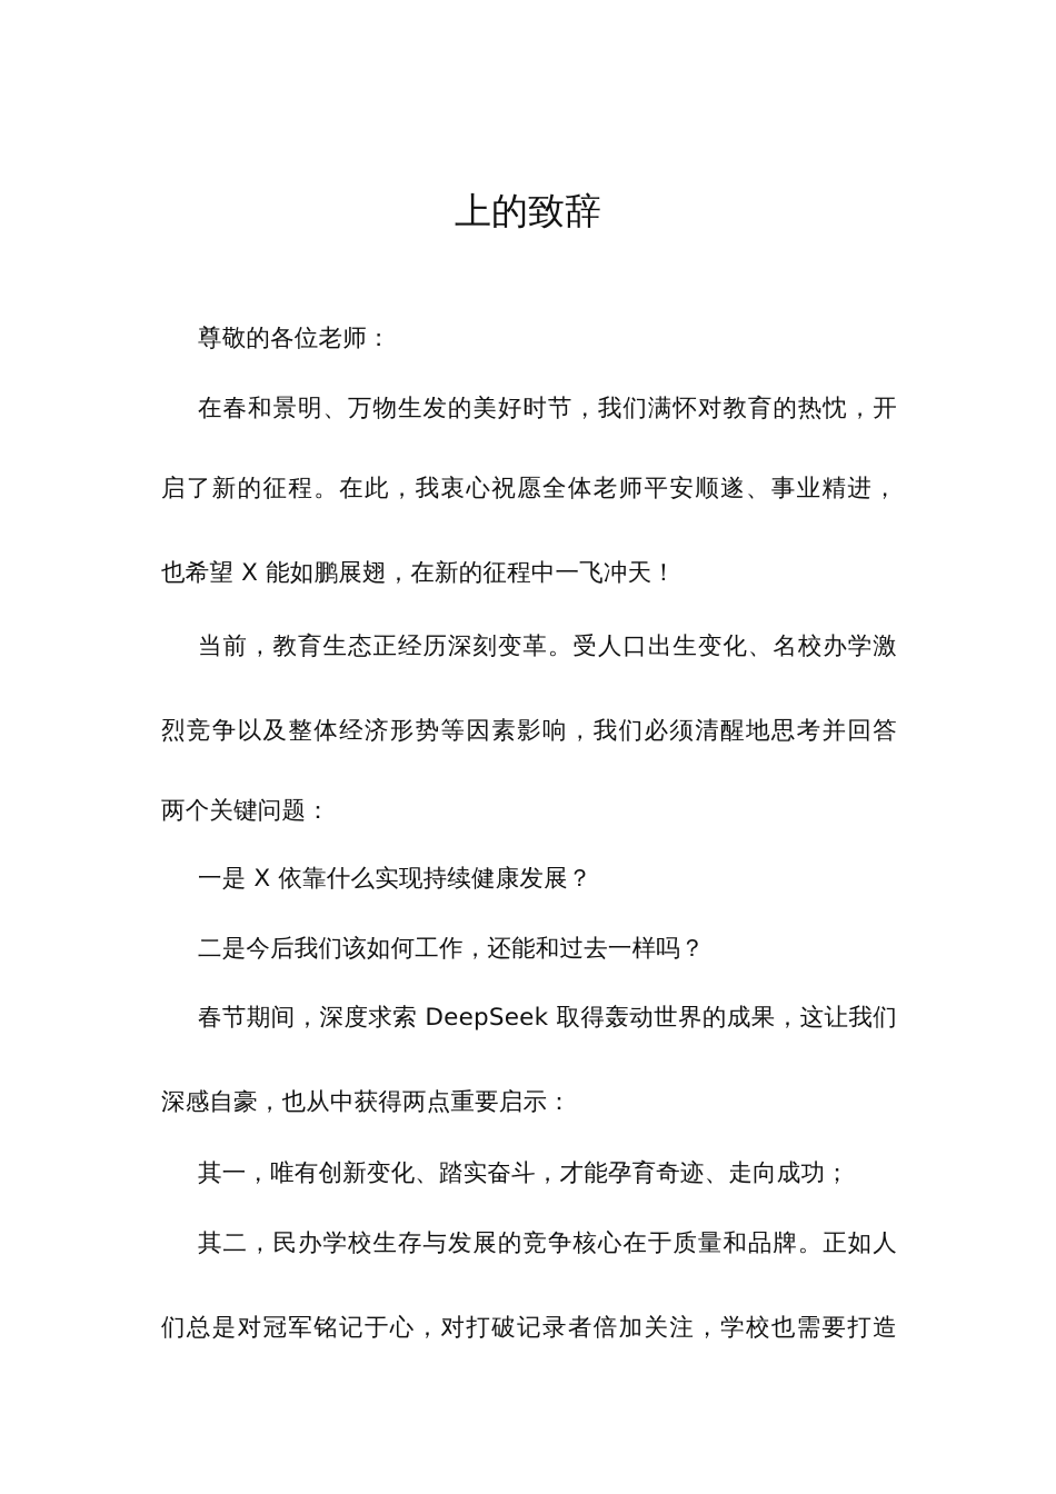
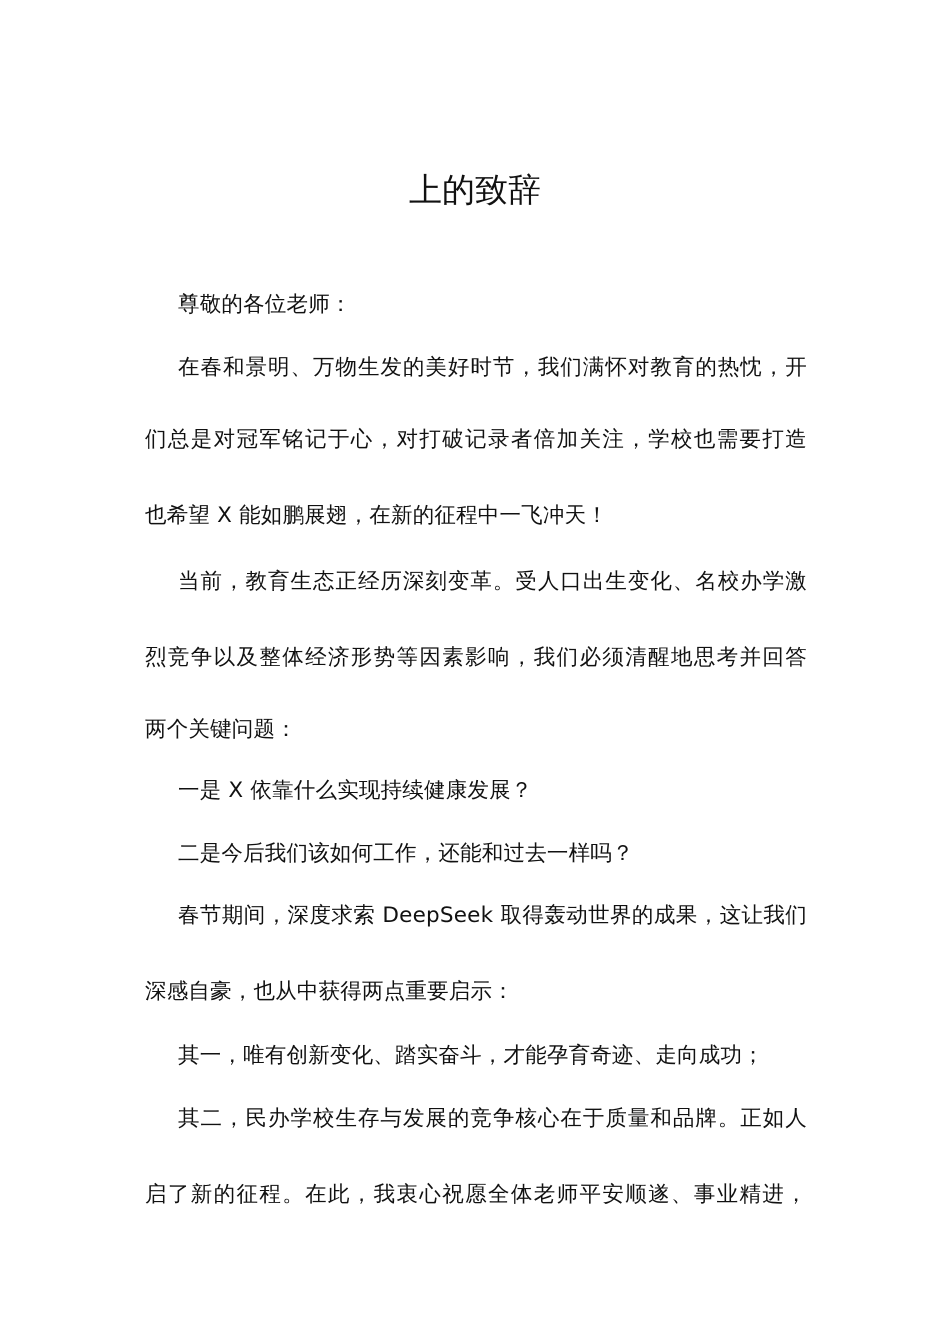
  上的致辞
  尊敬的各位老师：
  在春和景明、万物生发的美好时节，我们满怀对教育的热忱，开
- 启了新的征程。在此，我衷心祝愿全体老师平安顺遂、事业精进，
+ 们总是对冠军铭记于心，对打破记录者倍加关注，学校也需要打造
  也希望 X 能如鹏展翅，在新的征程中一飞冲天！
  当前，教育生态正经历深刻变革。受人口出生变化、名校办学激
  烈竞争以及整体经济形势等因素影响，我们必须清醒地思考并回答
  两个关键问题：
  一是 X 依靠什么实现持续健康发展？
  二是今后我们该如何工作，还能和过去一样吗？
  春节期间，深度求索 DeepSeek 取得轰动世界的成果，这让我们
  深感自豪，也从中获得两点重要启示：
  其一，唯有创新变化、踏实奋斗，才能孕育奇迹、走向成功；
  其二，民办学校生存与发展的竞争核心在于质量和品牌。正如人
- 们总是对冠军铭记于心，对打破记录者倍加关注，学校也需要打造
+ 启了新的征程。在此，我衷心祝愿全体老师平安顺遂、事业精进，
